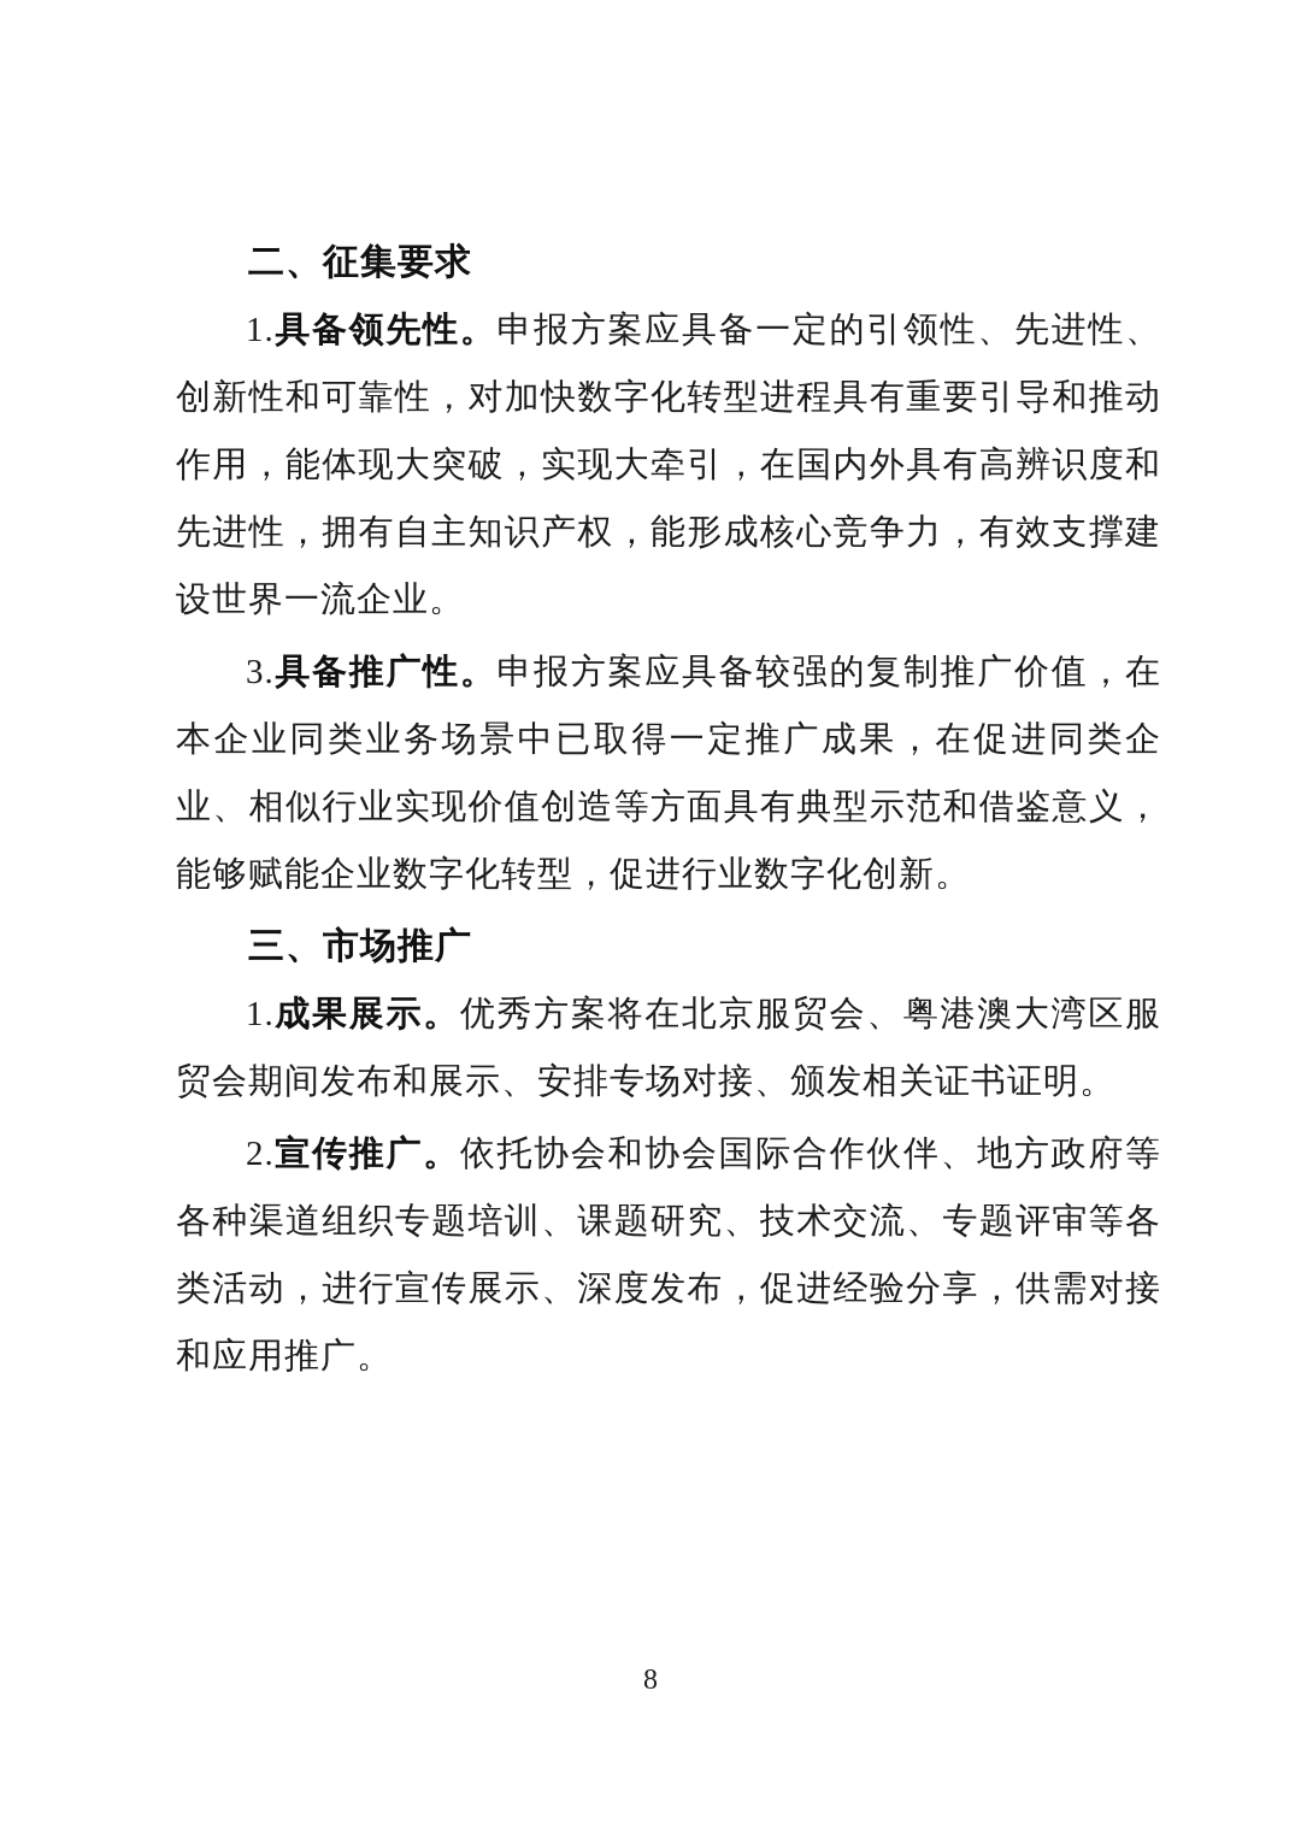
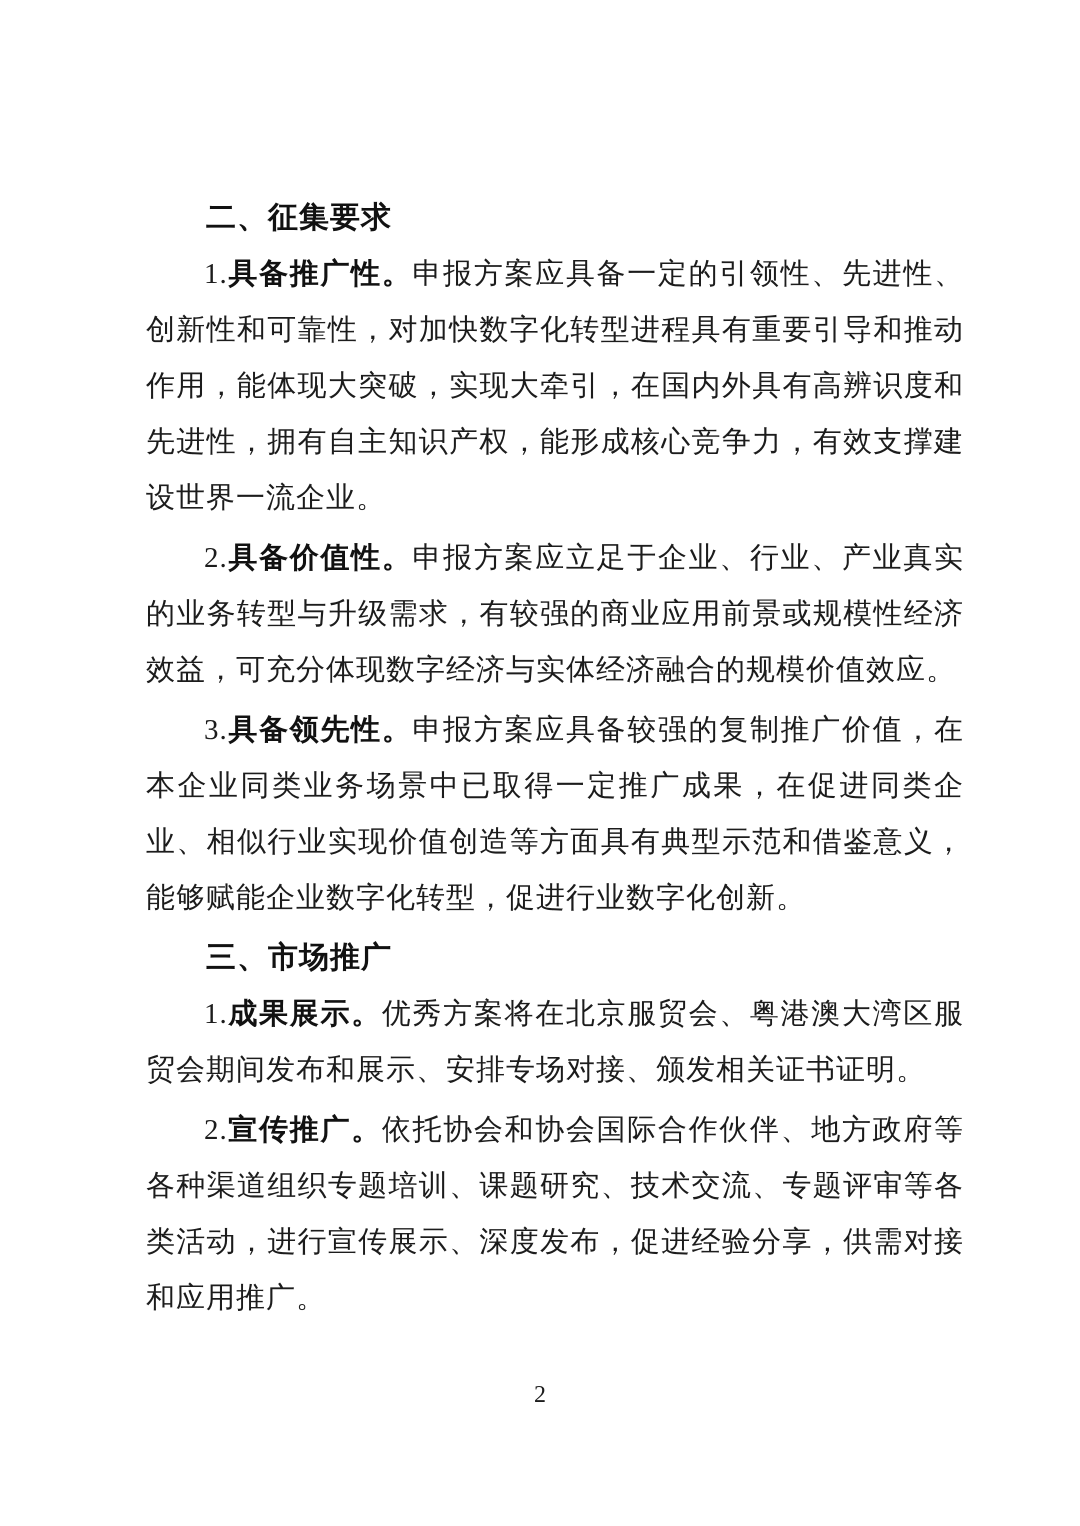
  二、征集要求
- 1.具备领先性。申报方案应具备一定的引领性、先进性、创新性和可靠性，对加快数字化转型进程具有重要引导和推动作用，能体现大突破，实现大牵引，在国内外具有高辨识度和先进性，拥有自主知识产权，能形成核心竞争力，有效支撑建设世界一流企业。
+ 1.具备推广性。申报方案应具备一定的引领性、先进性、创新性和可靠性，对加快数字化转型进程具有重要引导和推动作用，能体现大突破，实现大牵引，在国内外具有高辨识度和先进性，拥有自主知识产权，能形成核心竞争力，有效支撑建设世界一流企业。
+ 2.具备价值性。申报方案应立足于企业、行业、产业真实的业务转型与升级需求，有较强的商业应用前景或规模性经济效益，可充分体现数字经济与实体经济融合的规模价值效应。
- 3.具备推广性。申报方案应具备较强的复制推广价值，在本企业同类业务场景中已取得一定推广成果，在促进同类企业、相似行业实现价值创造等方面具有典型示范和借鉴意义，能够赋能企业数字化转型，促进行业数字化创新。
+ 3.具备领先性。申报方案应具备较强的复制推广价值，在本企业同类业务场景中已取得一定推广成果，在促进同类企业、相似行业实现价值创造等方面具有典型示范和借鉴意义，能够赋能企业数字化转型，促进行业数字化创新。
  三、市场推广
  1.成果展示。优秀方案将在北京服贸会、粤港澳大湾区服贸会期间发布和展示、安排专场对接、颁发相关证书证明。
  2.宣传推广。依托协会和协会国际合作伙伴、地方政府等各种渠道组织专题培训、课题研究、技术交流、专题评审等各类活动，进行宣传展示、深度发布，促进经验分享，供需对接和应用推广。
- 8
+ 2
